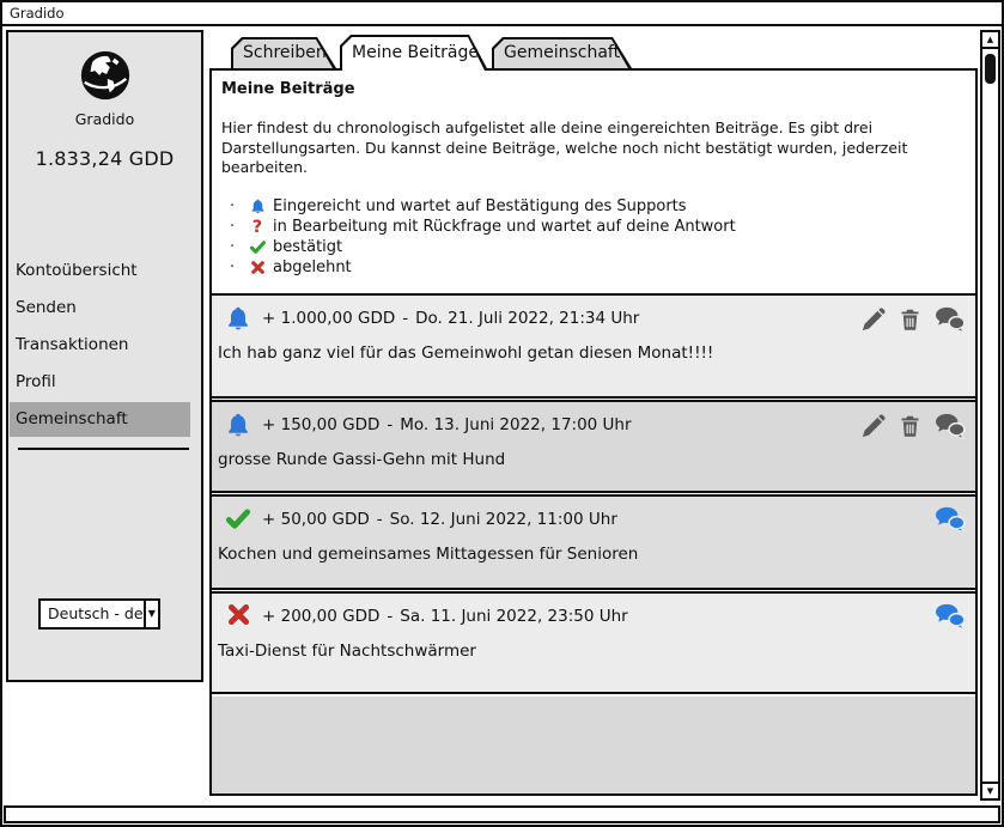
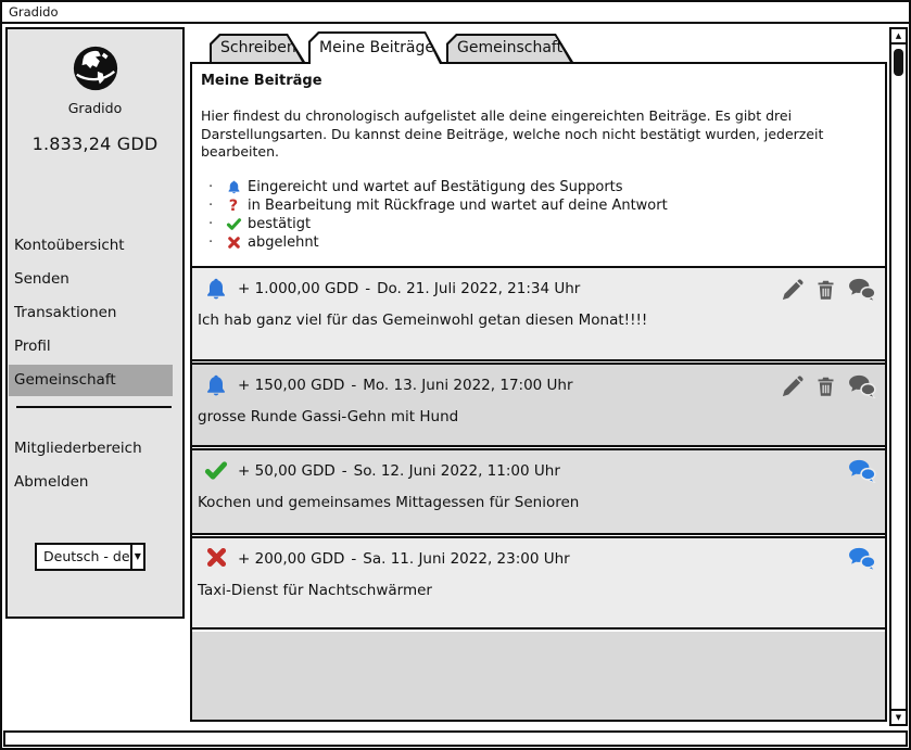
  Gradido
  Gradido
  1.833,24 GDD
  Kontoübersicht
  Senden
  Transaktionen
  Profil
  Gemeinschaft
+ Mitgliederbereich
+ Abmelden
  Deutsch - de
  ▼
  Schreiben
  Meine Beiträge
  Gemeinschaft
  Meine Beiträge
  Hier findest du chronologisch aufgelistet alle deine eingereichten Beiträge. Es gibt drei Darstellungsarten. Du kannst deine Beiträge, welche noch nicht bestätigt wurden, jederzeit bearbeiten.
  ·
  Eingereicht und wartet auf Bestätigung des Supports
  ·
  ?
  in Bearbeitung mit Rückfrage und wartet auf deine Antwort
  ·
  bestätigt
  ·
  abgelehnt
  + 1.000,00 GDD - Do. 21. Juli 2022, 21:34 Uhr
  Ich hab ganz viel für das Gemeinwohl getan diesen Monat!!!!
  + 150,00 GDD - Mo. 13. Juni 2022, 17:00 Uhr
  grosse Runde Gassi-Gehn mit Hund
  + 50,00 GDD - So. 12. Juni 2022, 11:00 Uhr
  Kochen und gemeinsames Mittagessen für Senioren
- + 200,00 GDD - Sa. 11. Juni 2022, 23:50 Uhr
+ + 200,00 GDD - Sa. 11. Juni 2022, 23:00 Uhr
  Taxi-Dienst für Nachtschwärmer
  ▲
  ▼
